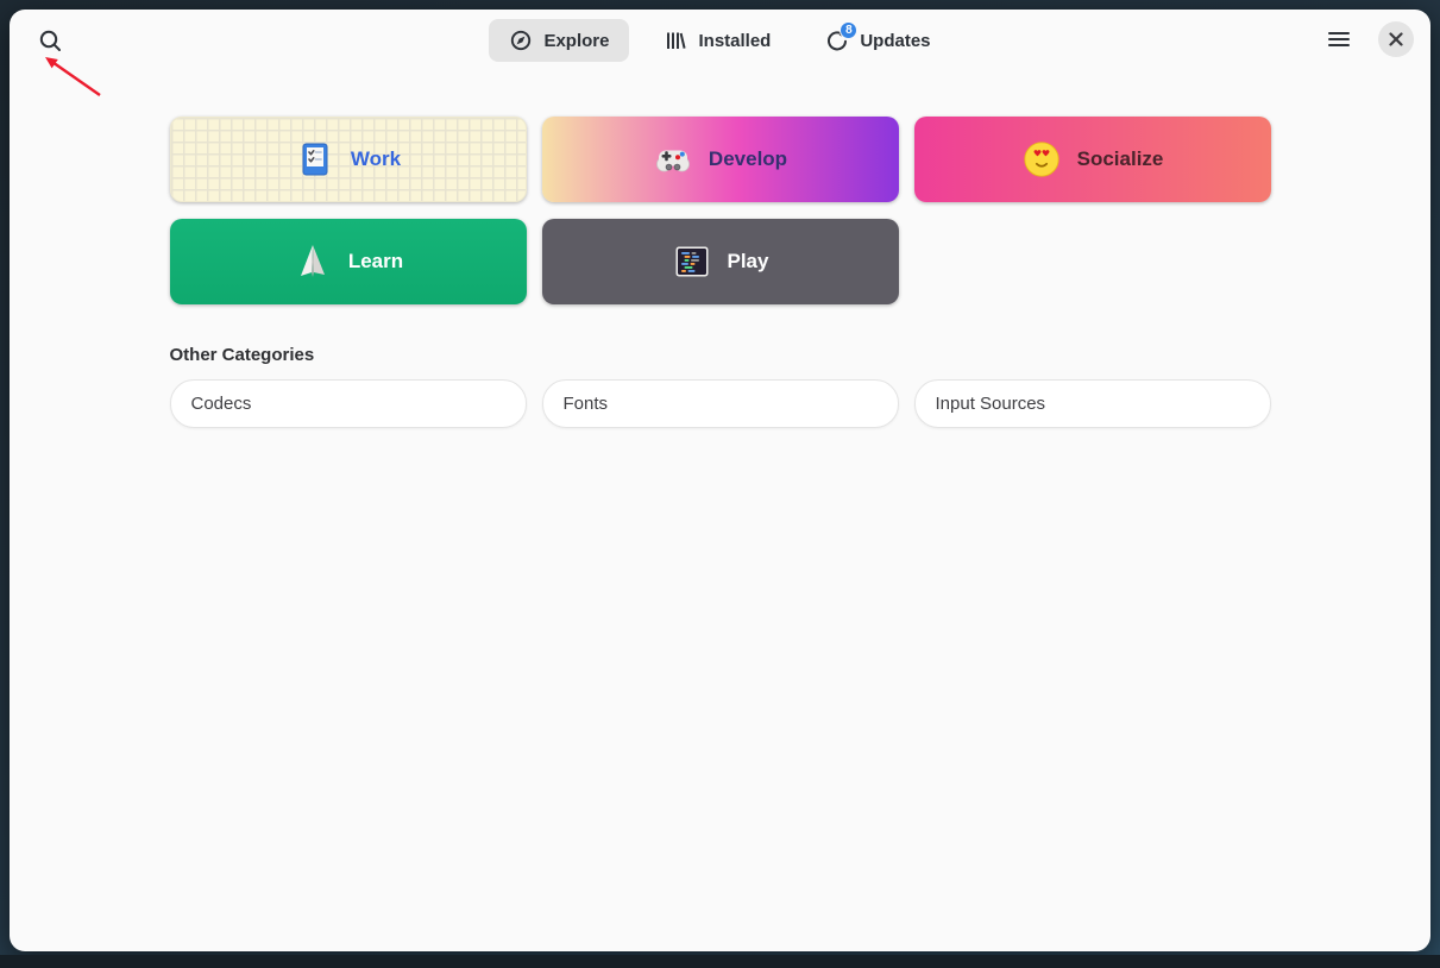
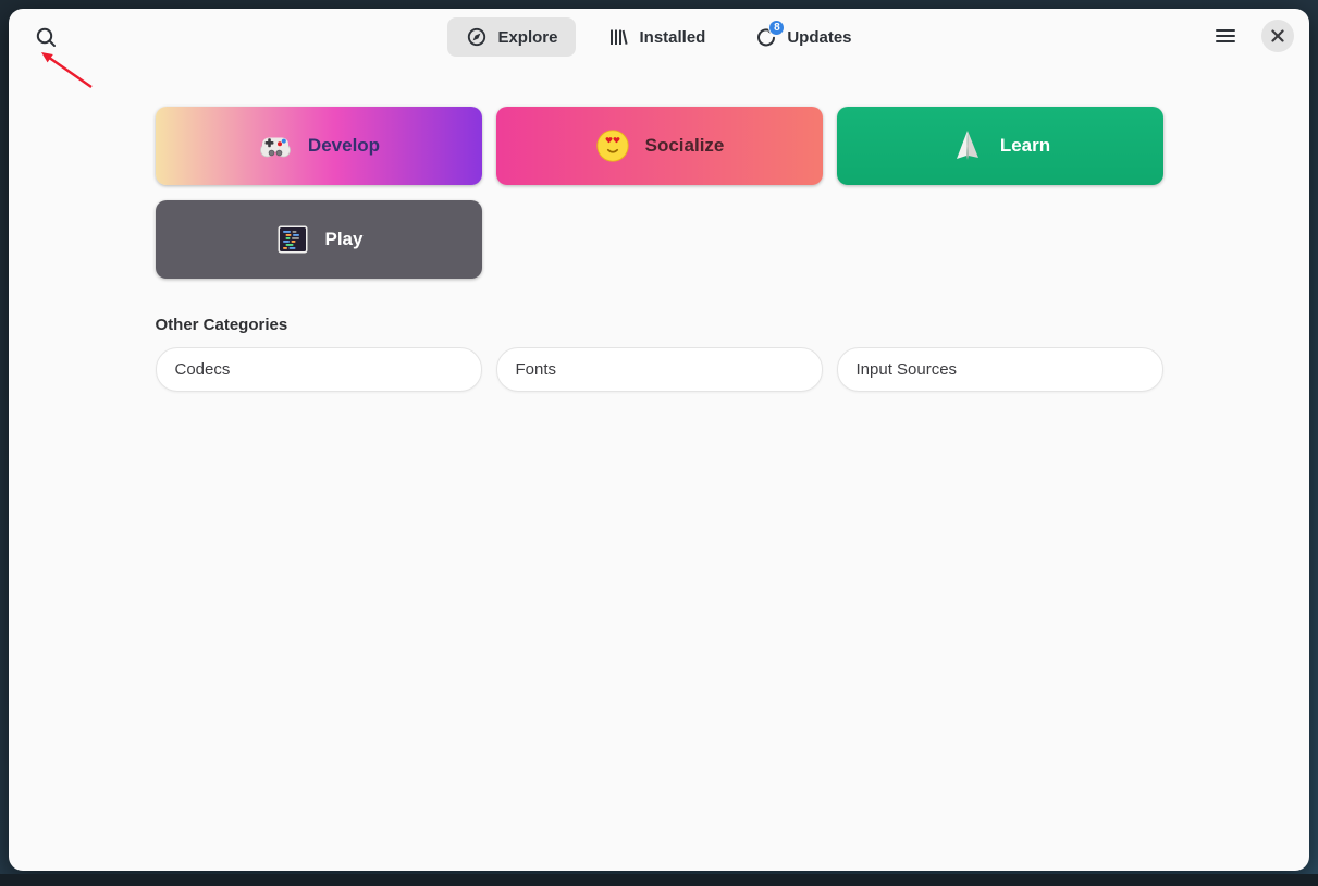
  Explore
  Installed
  8
  Updates
- Work
  Develop
  Socialize
  Learn
  Play
  Other Categories
  Codecs
  Fonts
  Input Sources
